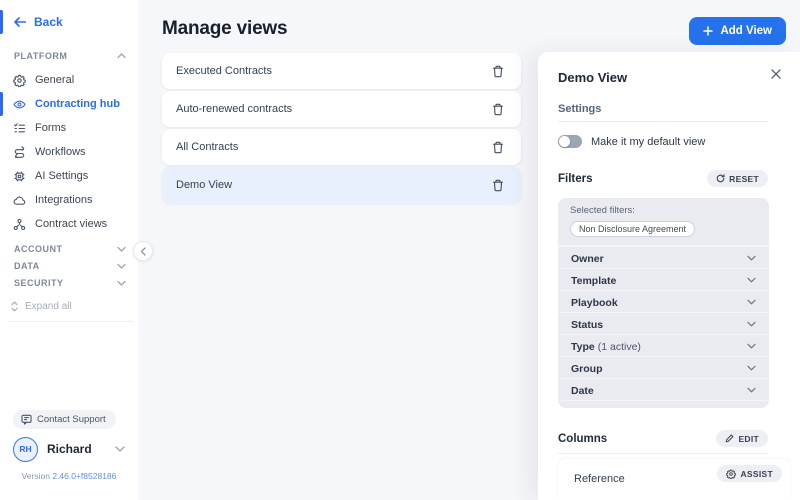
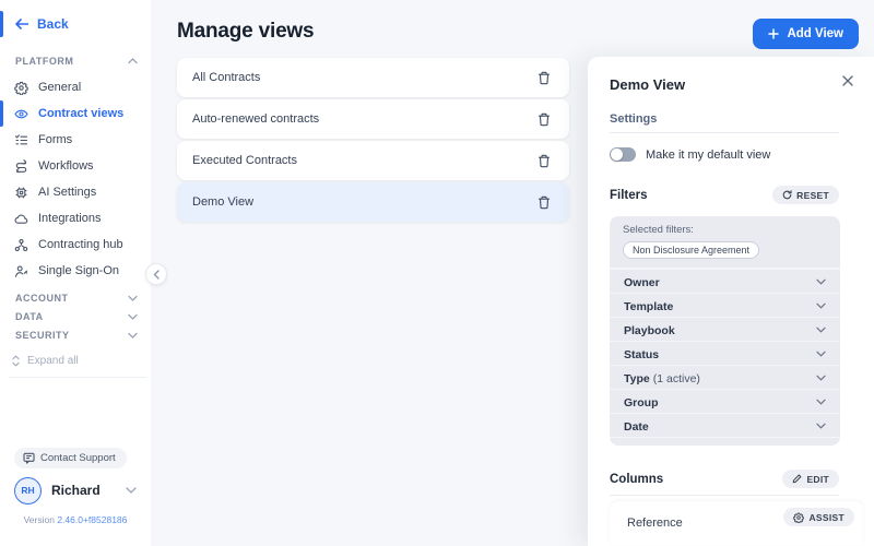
  Back
  PLATFORM
  General
- Contracting hub
+ Contract views
  Forms
  Workflows
  AI Settings
  Integrations
- Contract views
+ Contracting hub
+ Single Sign-On
  ACCOUNT
  DATA
  SECURITY
  Expand all
  Contact Support
  RH
  Richard
  Version 2.46.0+f8528186
  Manage views
  Add View
- Executed Contracts
+ All Contracts
  Auto-renewed contracts
- All Contracts
+ Executed Contracts
  Demo View
  Demo View
  Settings
  Make it my default view
  Filters
  RESET
  Selected filters:
  Non Disclosure Agreement
  Owner
  Template
  Playbook
  Status
  Type (1 active)
  Group
  Date
  Columns
  EDIT
  Reference
  ASSIST
